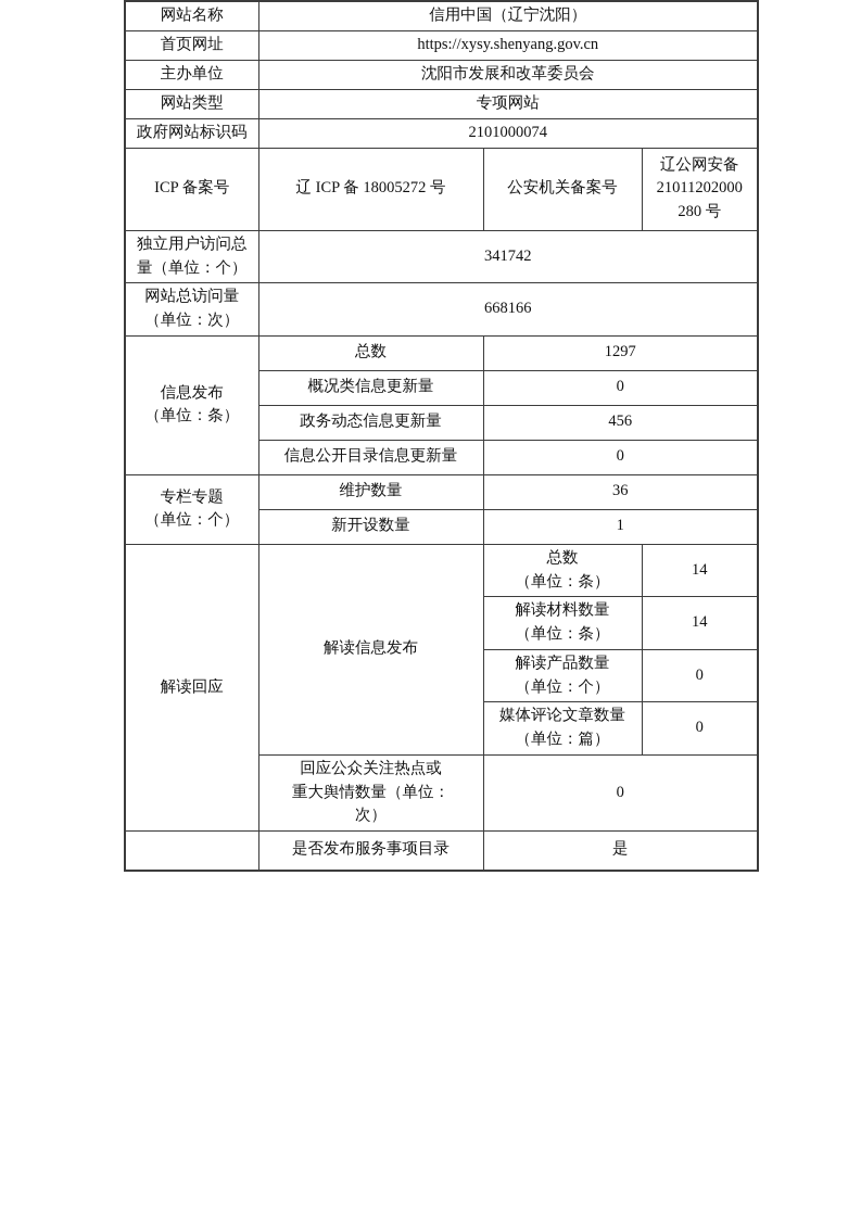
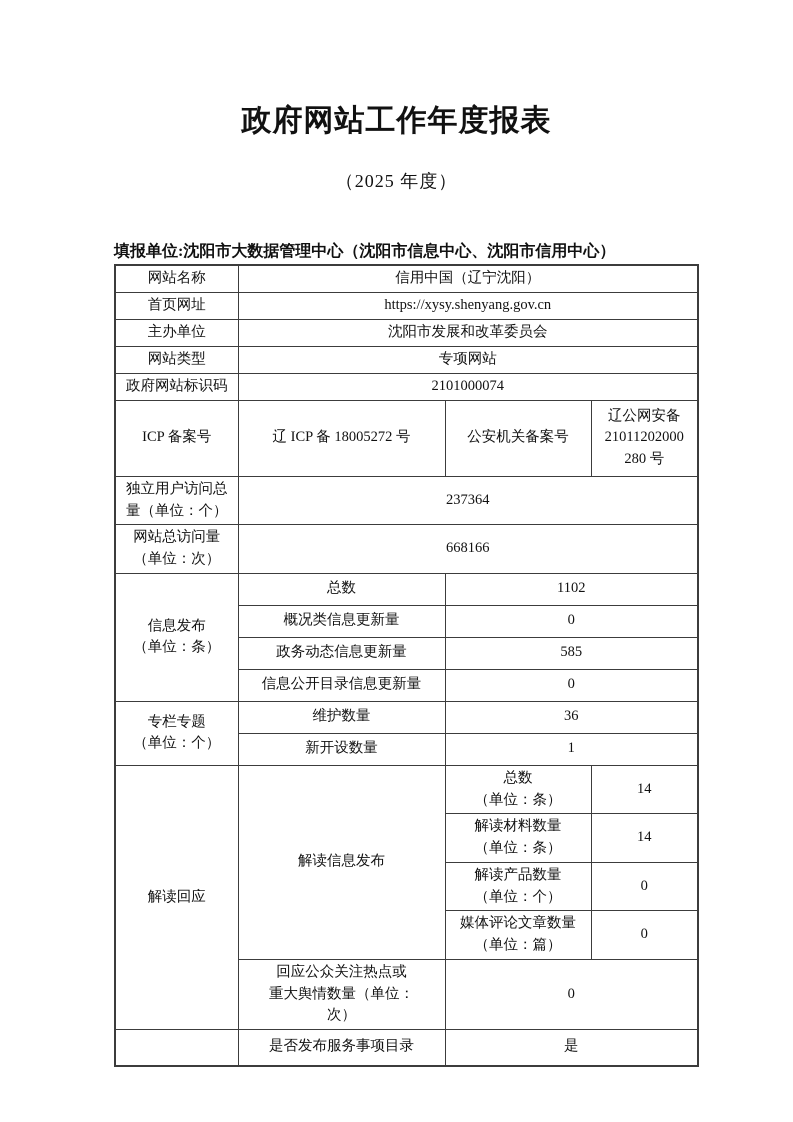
+ 政府网站工作年度报表
+ （2025 年度）
+ 填报单位:沈阳市大数据管理中心（沈阳市信息中心、沈阳市信用中心）
  网站名称	信用中国（辽宁沈阳）
  首页网址	https://xysy.shenyang.gov.cn
  主办单位	沈阳市发展和改革委员会
  网站类型	专项网站
  政府网站标识码	2101000074
  ICP 备案号	辽 ICP 备 18005272 号	公安机关备案号	辽公网安备 21011202000 280 号
- 独立用户访问总 量（单位：个）	341742
+ 独立用户访问总 量（单位：个）	237364
  网站总访问量 （单位：次）	668166
- 信息发布 （单位：条）	总数	1297
+ 信息发布 （单位：条）	总数	1102
  概况类信息更新量	0
- 政务动态信息更新量	456
+ 政务动态信息更新量	585
  信息公开目录信息更新量	0
  专栏专题 （单位：个）	维护数量	36
  新开设数量	1
  解读回应	解读信息发布	总数 （单位：条）	14
  解读材料数量 （单位：条）	14
  解读产品数量 （单位：个）	0
  媒体评论文章数量 （单位：篇）	0
  回应公众关注热点或 重大舆情数量（单位： 次）	0
  	是否发布服务事项目录	是
